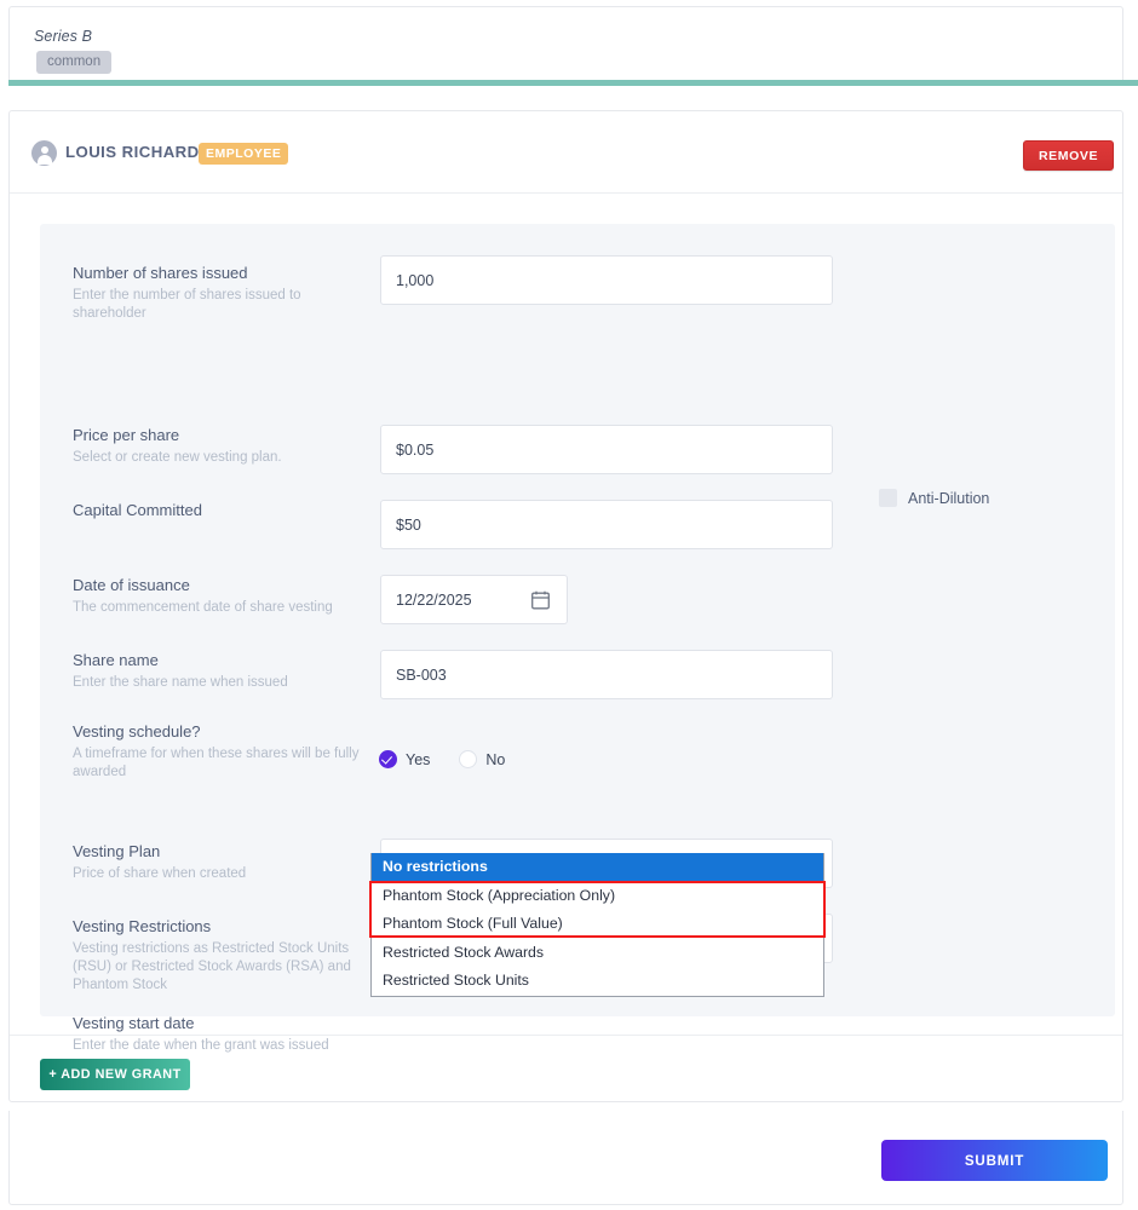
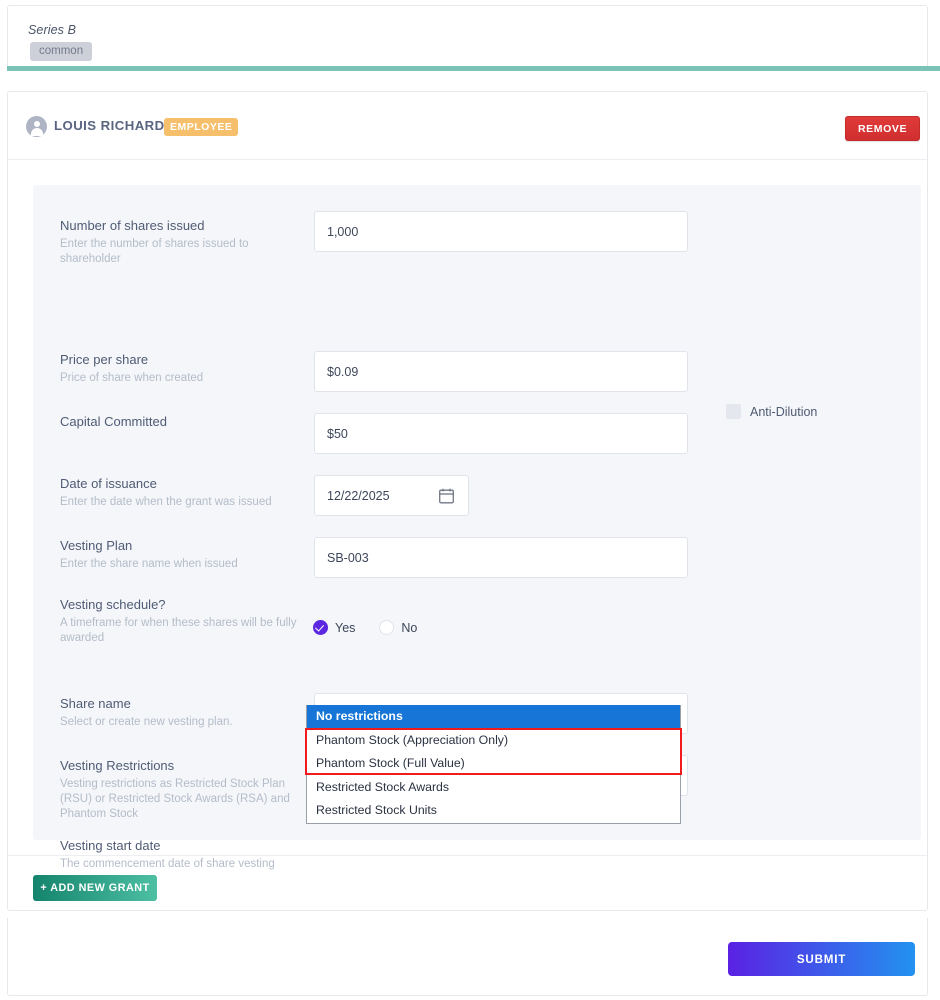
  Series B
  common
  LOUIS RICHARD
  EMPLOYEE
  REMOVE
  Number of shares issued
  Enter the number of shares issued to shareholder
  1,000
  Anti-Dilution
  Price per share
- Select or create new vesting plan.
+ Price of share when created
- $0.05
+ $0.09
  Capital Committed
  $50
  Date of issuance
- The commencement date of share vesting
+ Enter the date when the grant was issued
  12/22/2025
- Share name
+ Vesting Plan
  Enter the share name when issued
  SB-003
  Vesting schedule?
  A timeframe for when these shares will be fully awarded
  Yes
  No
- Vesting Plan
+ Share name
- Price of share when created
+ Select or create new vesting plan.
  Vesting Restrictions
- Vesting restrictions as Restricted Stock Units (RSU) or Restricted Stock Awards (RSA) and Phantom Stock
+ Vesting restrictions as Restricted Stock Plan (RSU) or Restricted Stock Awards (RSA) and Phantom Stock
  Vesting start date
- Enter the date when the grant was issued
+ The commencement date of share vesting
  + ADD NEW GRANT
  No restrictions
  Phantom Stock (Appreciation Only)
  Phantom Stock (Full Value)
  Restricted Stock Awards
  Restricted Stock Units
  SUBMIT
